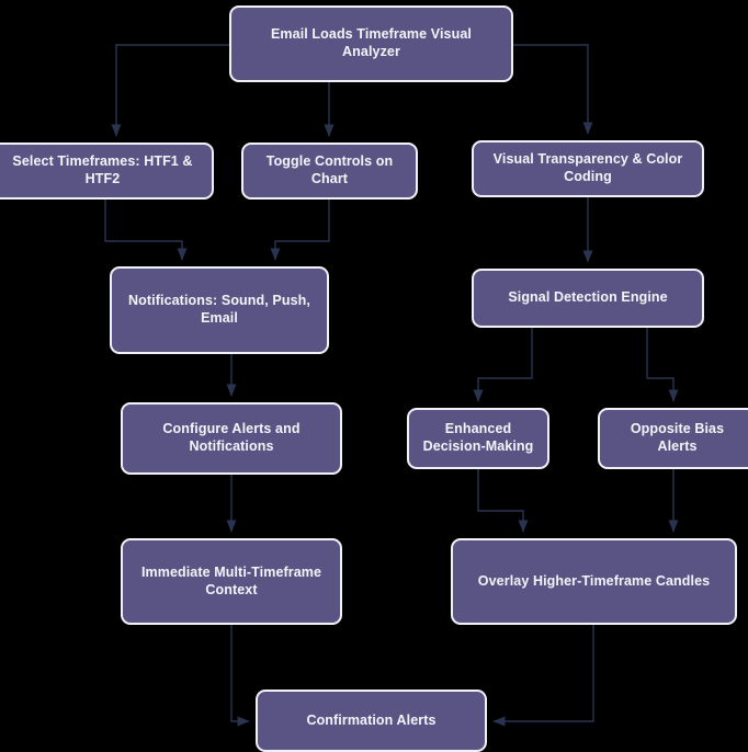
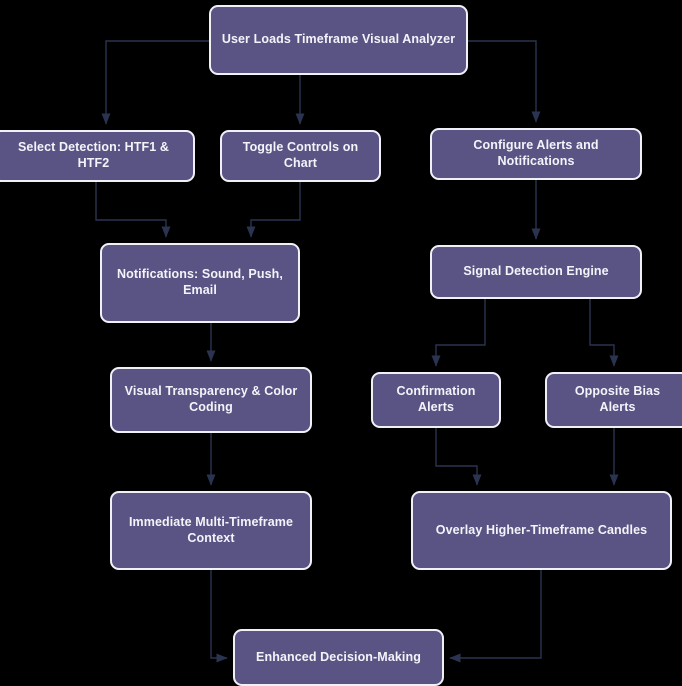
- Email Loads Timeframe Visual Analyzer
+ User Loads Timeframe Visual Analyzer
- Select Timeframes: HTF1 & HTF2
+ Select Detection: HTF1 & HTF2
  Toggle Controls on Chart
- Visual Transparency & Color Coding
+ Configure Alerts and Notifications
  Notifications: Sound, Push, Email
  Signal Detection Engine
- Configure Alerts and Notifications
+ Visual Transparency & Color Coding
- Enhanced Decision-Making
+ Confirmation Alerts
  Opposite Bias Alerts
  Immediate Multi-Timeframe Context
  Overlay Higher-Timeframe Candles
- Confirmation Alerts
+ Enhanced Decision-Making
